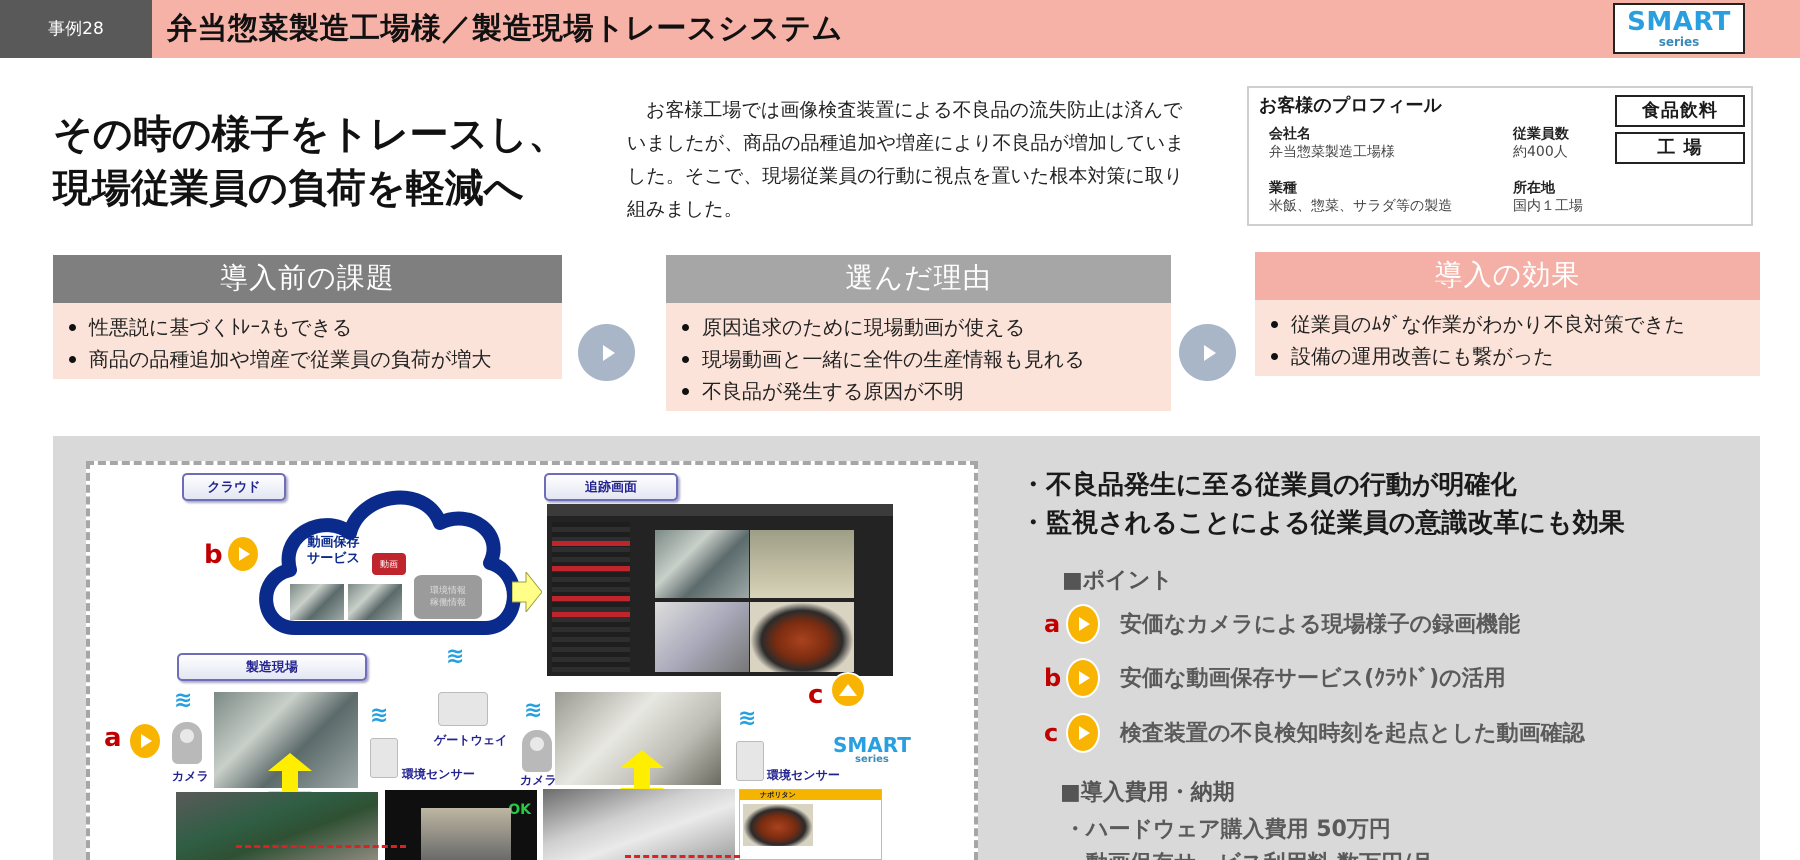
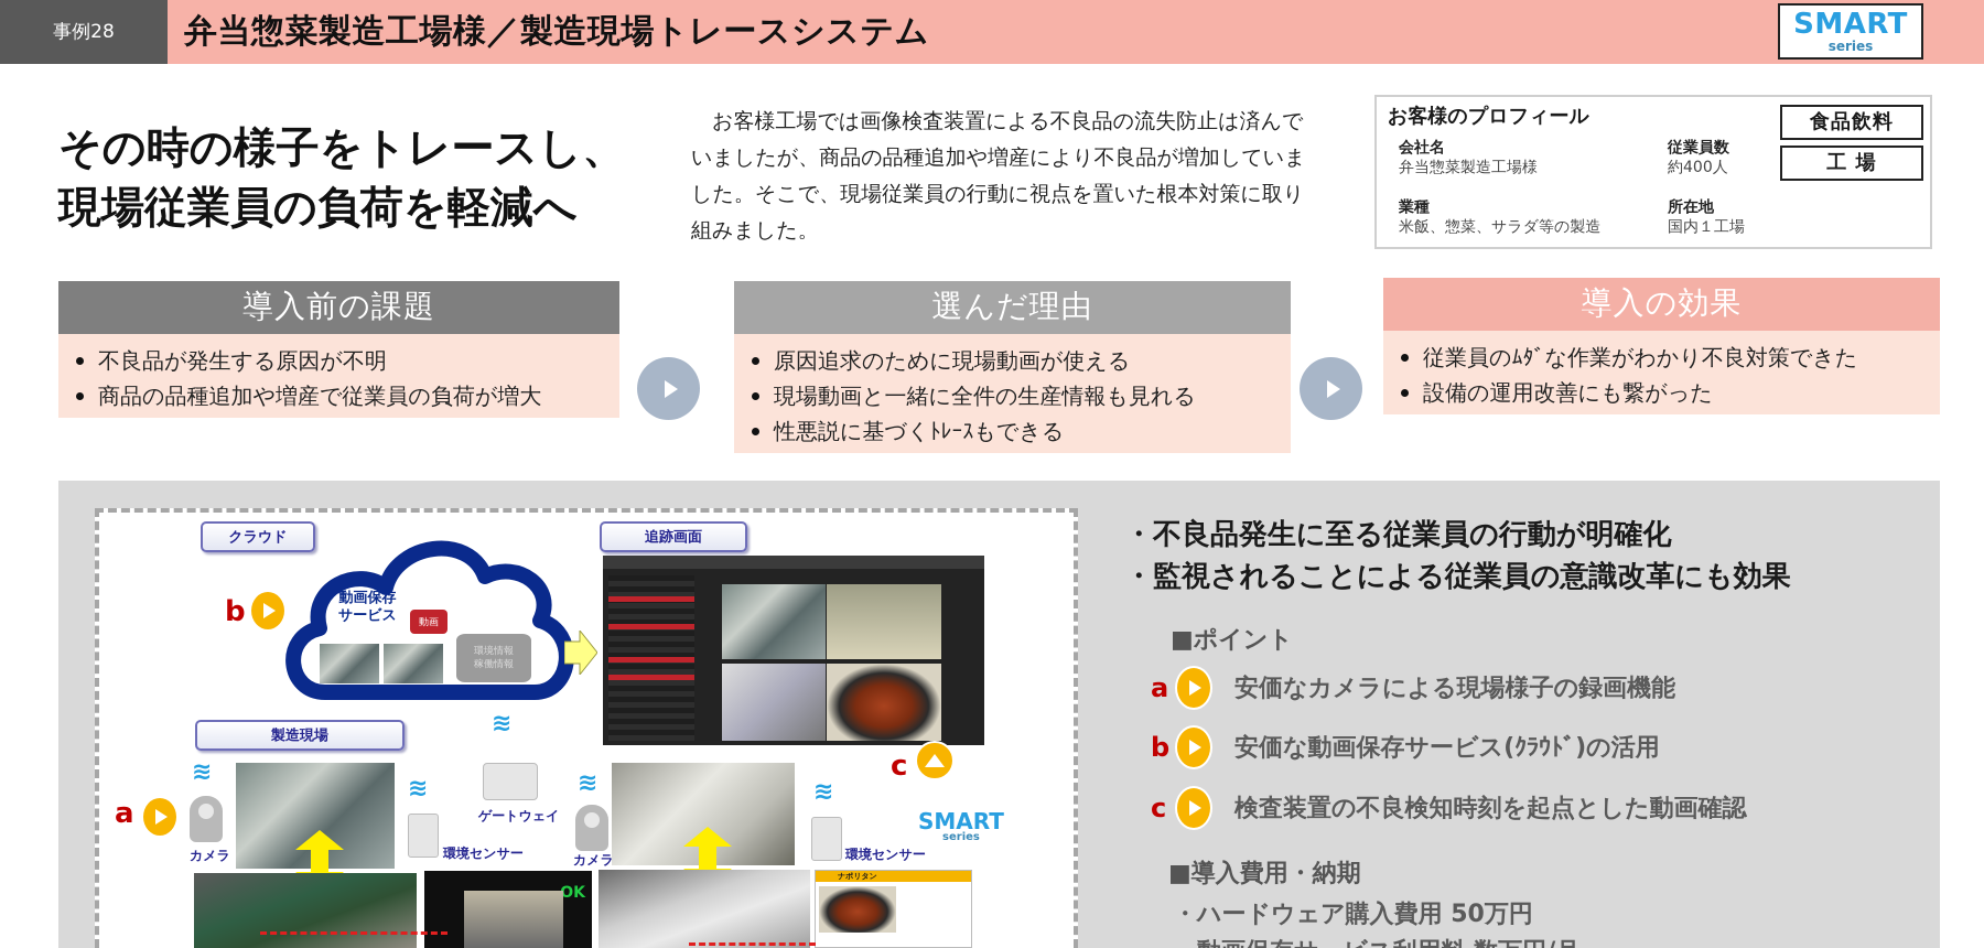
  事例28
  弁当惣菜製造工場様／製造現場トレースシステム
  SMART
  series
  その時の様子をトレースし、
  現場従業員の負荷を軽減へ
  お客様工場では画像検査装置による不良品の流失防止は済んでいましたが、商品の品種追加や増産により不良品が増加していました。そこで、現場従業員の行動に視点を置いた根本対策に取り組みました。
  お客様のプロフィール
  会社名
  弁当惣菜製造工場様
  従業員数
  約400人
  業種
  米飯、惣菜、サラダ等の製造
  所在地
  国内１工場
  食品飲料
  工 場
  導入前の課題
- 性悪説に基づくﾄﾚｰｽもできる
+ 不良品が発生する原因が不明
  商品の品種追加や増産で従業員の負荷が増大
  選んだ理由
  原因追求のために現場動画が使える
  現場動画と一緒に全件の生産情報も見れる
- 不良品が発生する原因が不明
+ 性悪説に基づくﾄﾚｰｽもできる
  導入の効果
  従業員のﾑﾀﾞな作業がわかり不良対策できた
  設備の運用改善にも繋がった
  クラウド
  追跡画面
  製造現場
  動画保存
  サービス
  動画
  環境情報
  稼働情報
  b
  c
  a
  ≋
  カメラ
  ≋
  環境センサー
  ≋
  ゲートウェイ
  ≋
  カメラ
  ≋
  環境センサー
  SMART
  series
  OK
  ナポリタン
  ・不良品発生に至る従業員の行動が明確化
  ・監視されることによる従業員の意識改革にも効果
  ■ポイント
  a
  安価なカメラによる現場様子の録画機能
  b
  安価な動画保存サービス(ｸﾗｳﾄﾞ)の活用
  c
  検査装置の不良検知時刻を起点とした動画確認
  ■導入費用・納期
  ・ハードウェア購入費用 50万円
